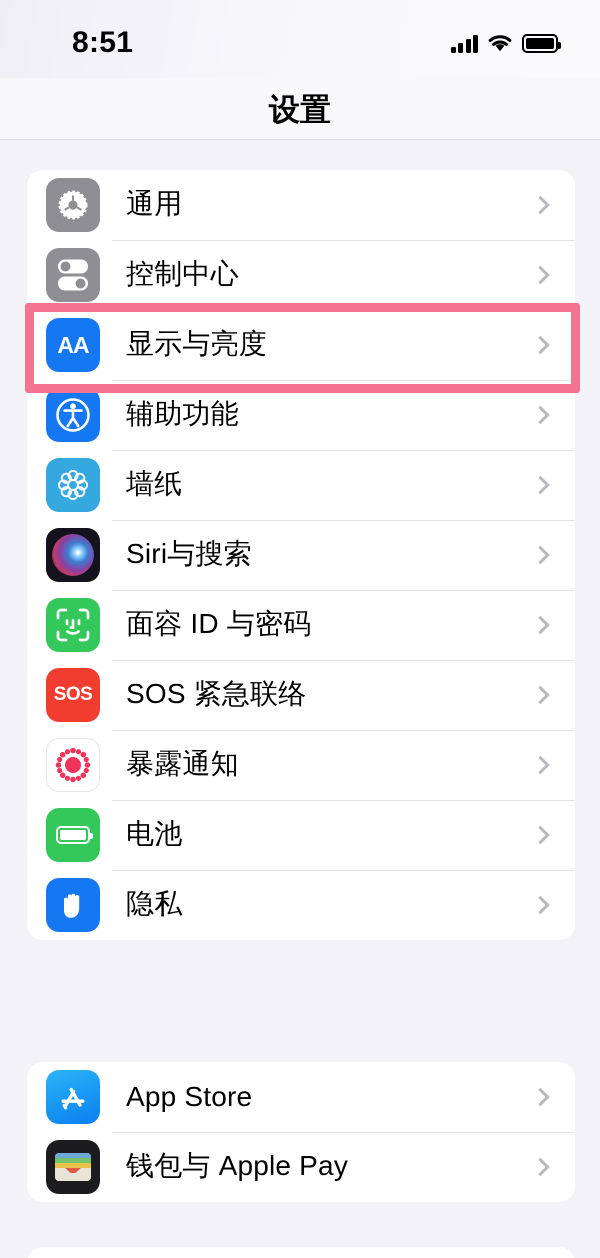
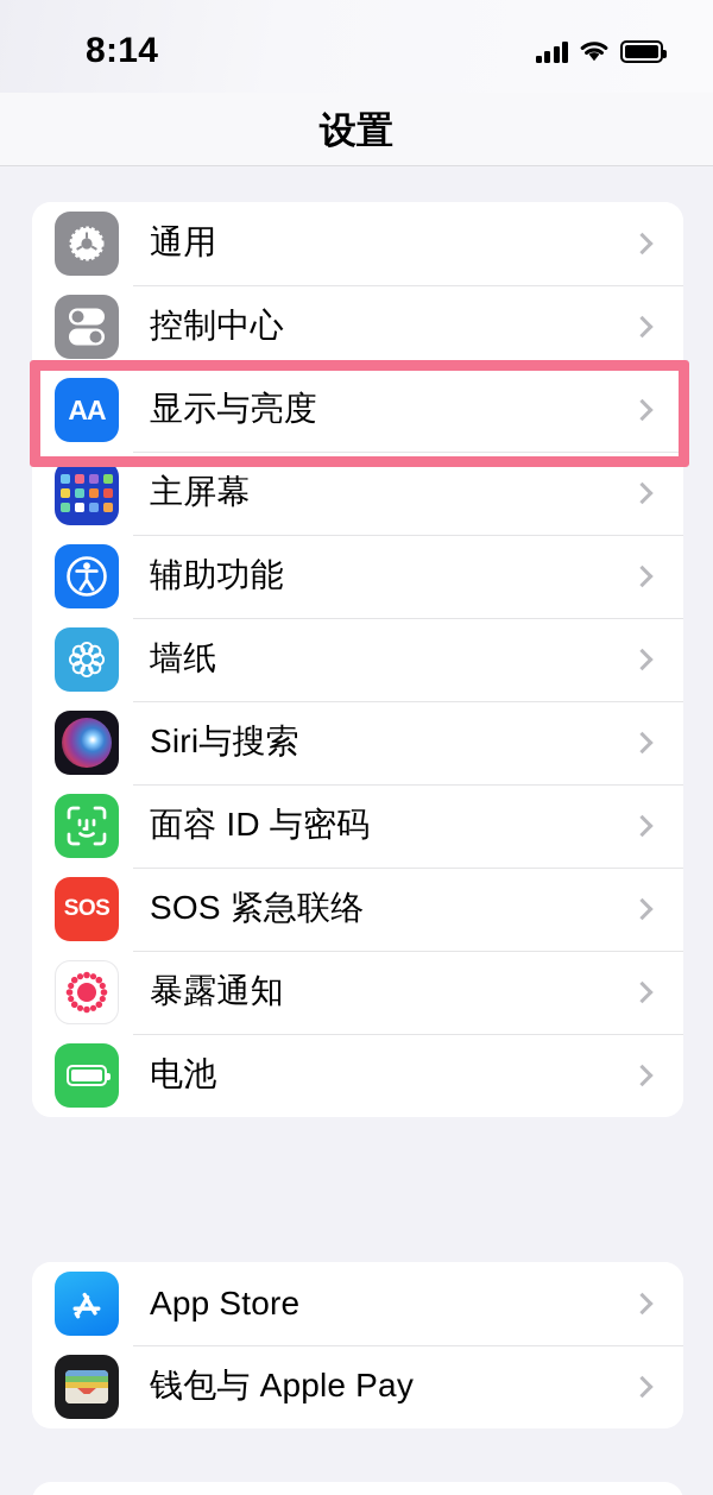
- 8:51
+ 8:14
  设置
  通用
  控制中心
  AA
  显示与亮度
+ 主屏幕
  辅助功能
  墙纸
  Siri与搜索
  面容 ID 与密码
  SOS
  SOS 紧急联络
  暴露通知
  电池
- 隐私
  App Store
  钱包与 Apple Pay
